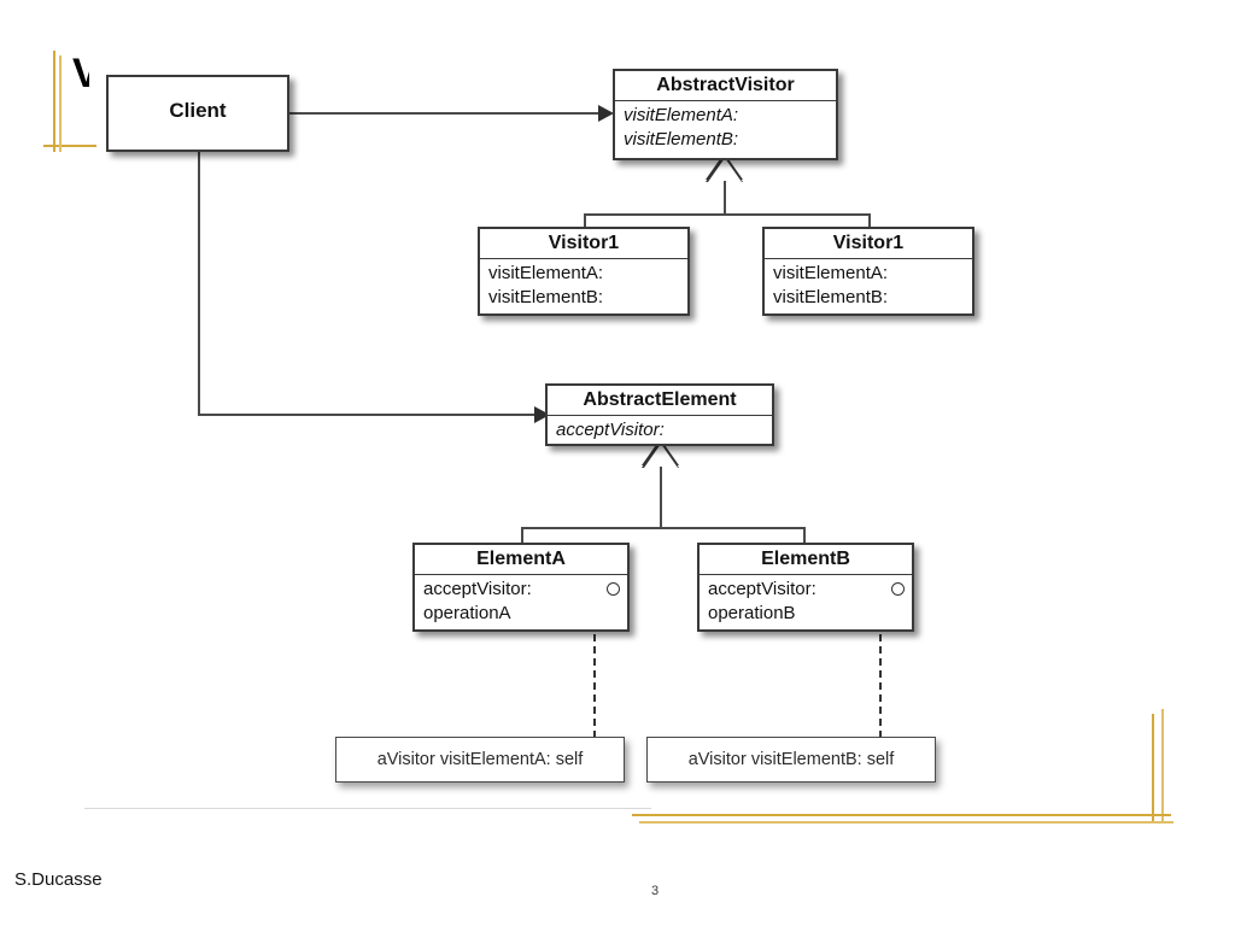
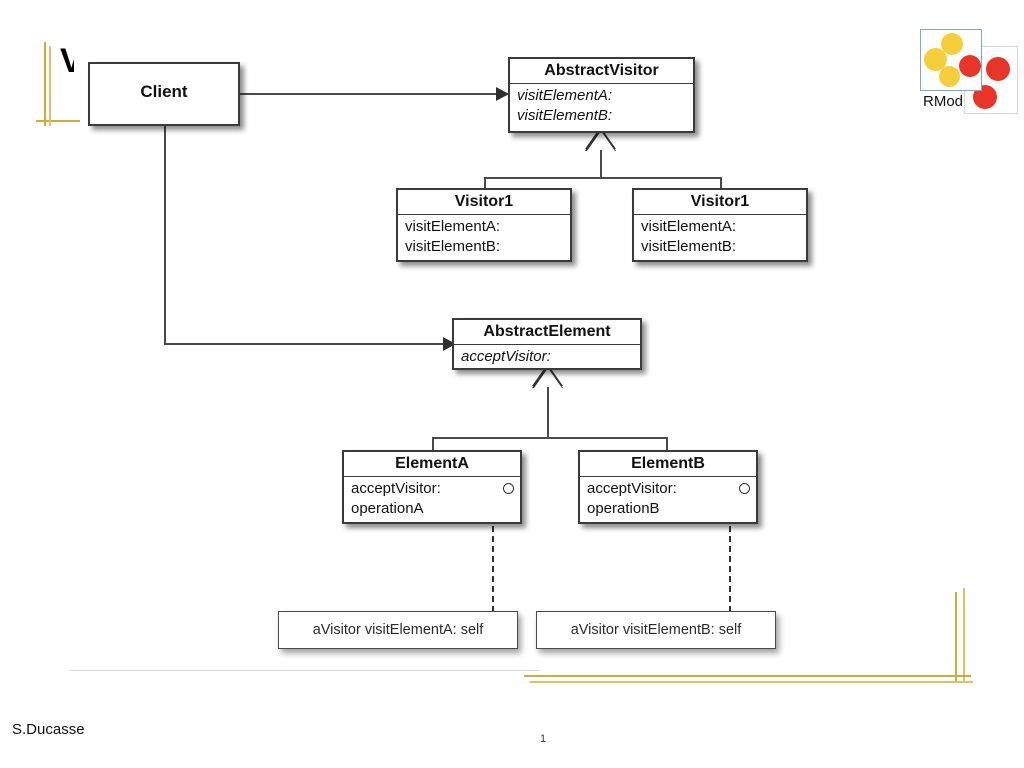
  V
+ RMod
  Client
  AbstractVisitor
  visitElementA:
  visitElementB:
  Visitor1
  visitElementA:
  visitElementB:
  Visitor1
  visitElementA:
  visitElementB:
  AbstractElement
  acceptVisitor:
  ElementA
  acceptVisitor:
  operationA
  ElementB
  acceptVisitor:
  operationB
  aVisitor visitElementA: self
  aVisitor visitElementB: self
  S.Ducasse
- 3
+ 1
